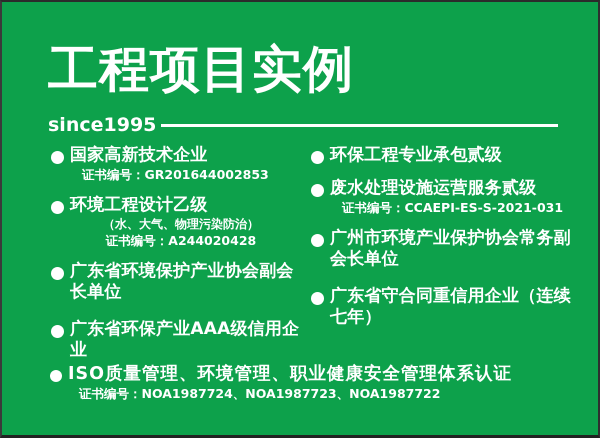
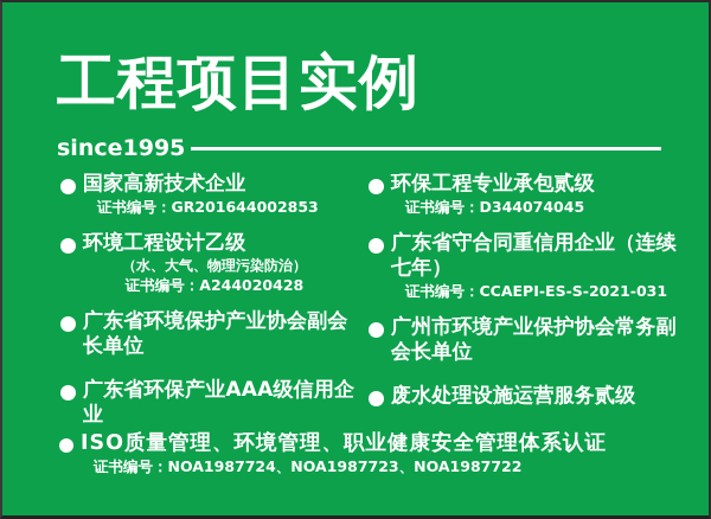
  工程项目实例
  since1995
  国家高新技术企业
  证书编号：GR201644002853
  环境工程设计乙级
  （水、大气、物理污染防治）
  证书编号：A244020428
  广东省环境保护产业协会副会长单位
  广东省环保产业AAA级信用企业
  环保工程专业承包贰级
+ 证书编号：D344074045
- 废水处理设施运营服务贰级
+ 广东省守合同重信用企业（连续七年）
  证书编号：CCAEPI-ES-S-2021-031
  广州市环境产业保护协会常务副会长单位
- 广东省守合同重信用企业（连续七年）
+ 废水处理设施运营服务贰级
  ISO质量管理、环境管理、职业健康安全管理体系认证
  证书编号：NOA1987724、NOA1987723、NOA1987722
